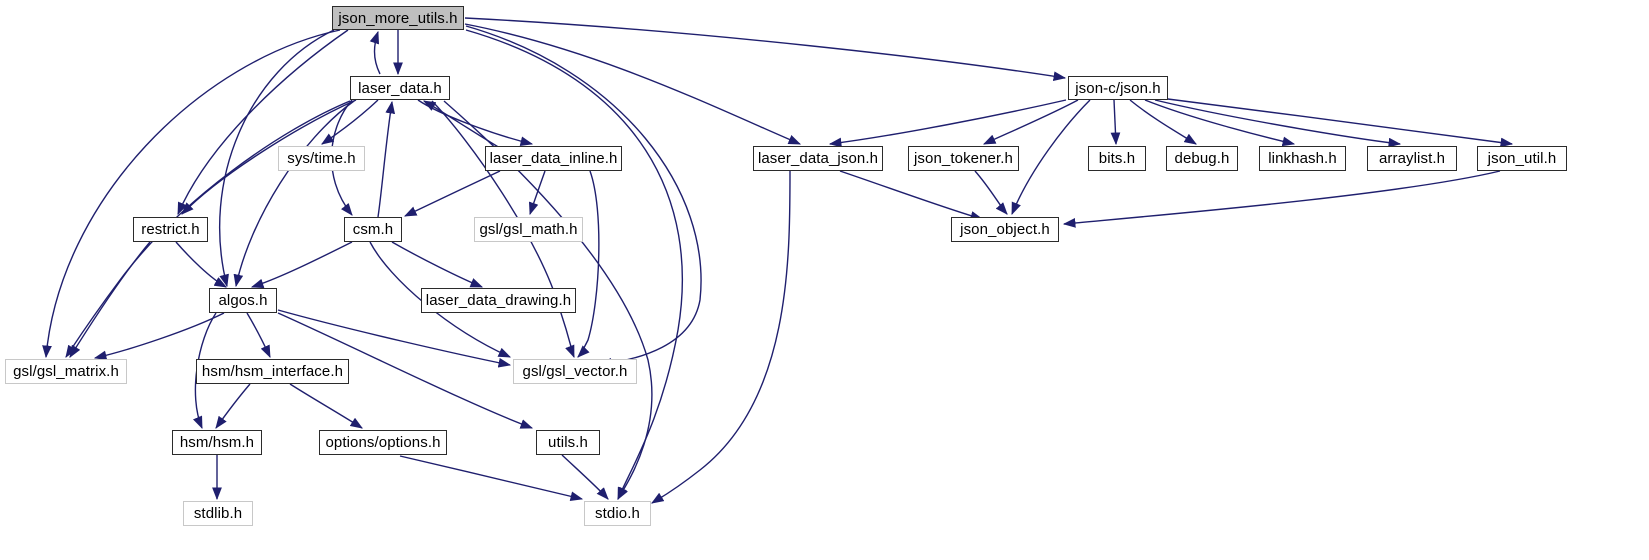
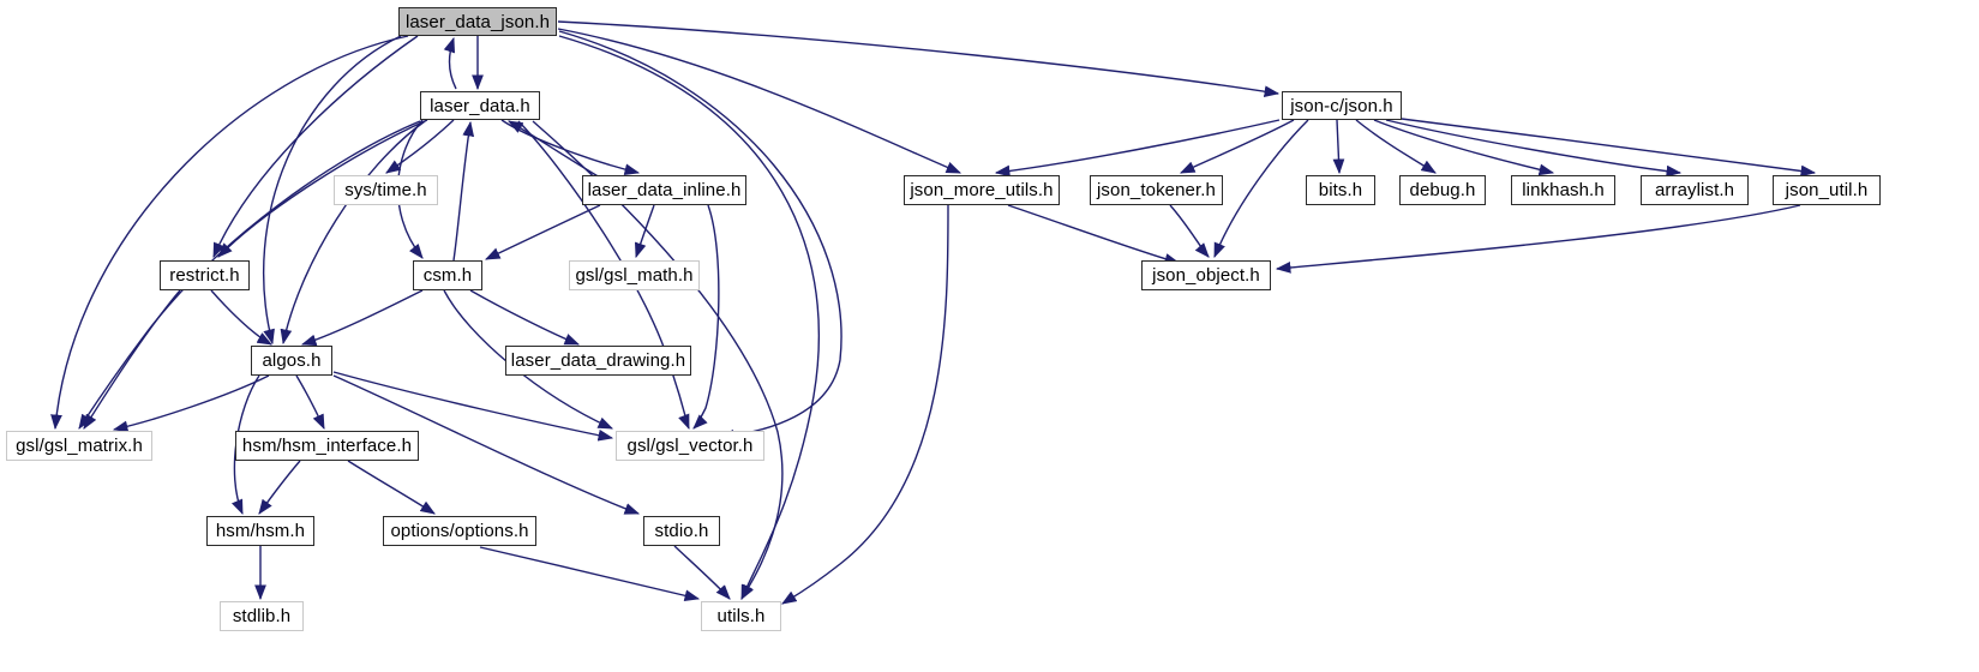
- json_more_utils.h
+ laser_data_json.h
  laser_data.h
  json-c/json.h
  sys/time.h
  laser_data_inline.h
- laser_data_json.h
+ json_more_utils.h
  json_tokener.h
  bits.h
  debug.h
  linkhash.h
  arraylist.h
  json_util.h
  restrict.h
  csm.h
  gsl/gsl_math.h
  json_object.h
  algos.h
  laser_data_drawing.h
  gsl/gsl_matrix.h
  hsm/hsm_interface.h
  gsl/gsl_vector.h
  hsm/hsm.h
  options/options.h
- utils.h
+ stdio.h
  stdlib.h
- stdio.h
+ utils.h
